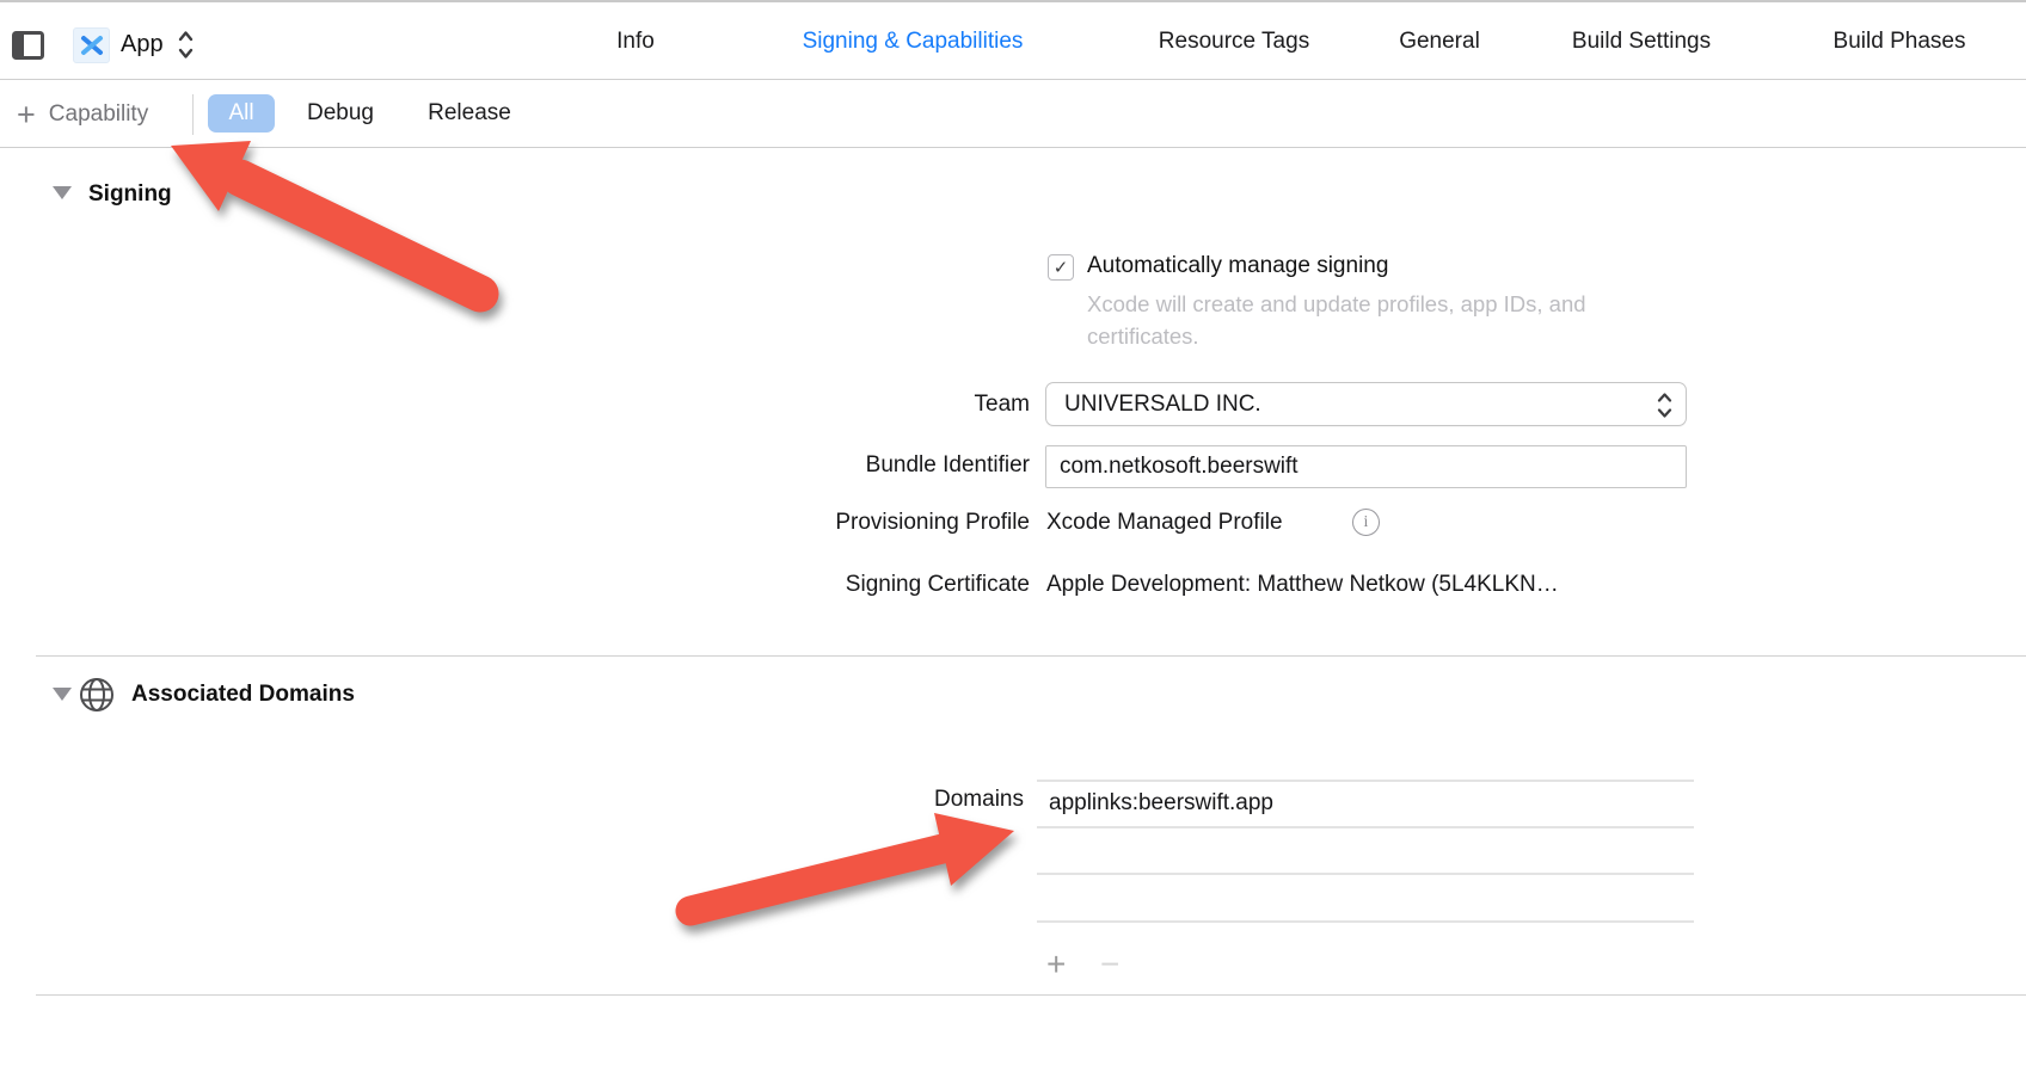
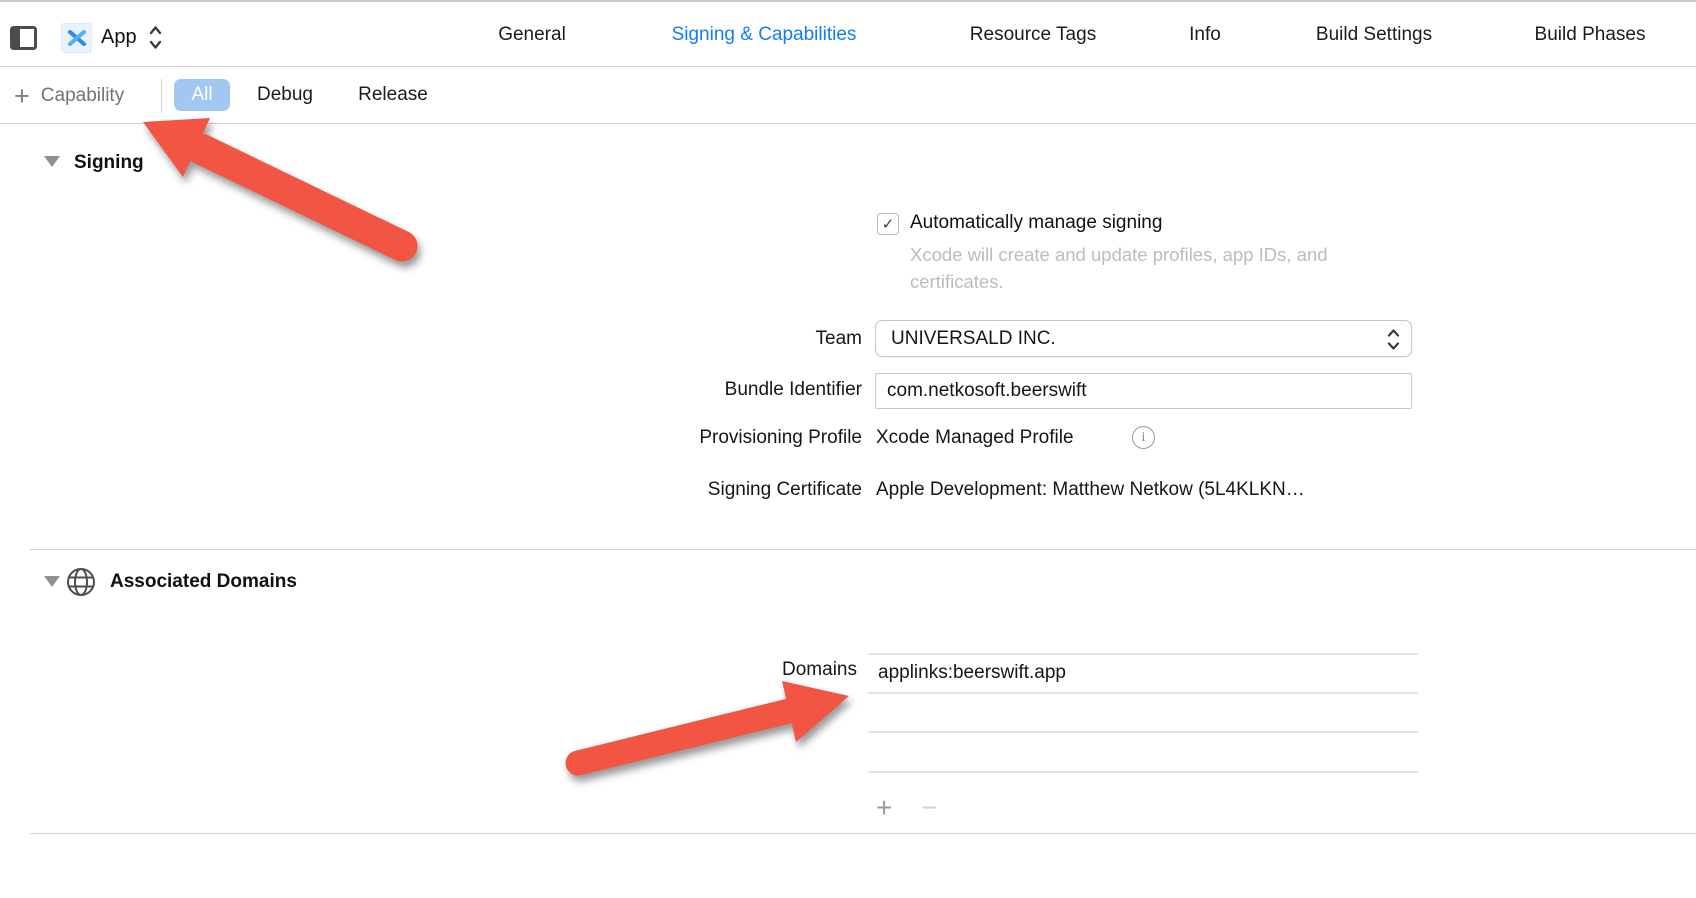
  App
- Info
+ General
  Signing & Capabilities
  Resource Tags
- General
+ Info
  Build Settings
  Build Phases
  +
  Capability
  All
  Debug
  Release
  Signing
  ✓
  Automatically manage signing
  Xcode will create and update profiles, app IDs, and certificates.
  Team
  UNIVERSALD INC.
  Bundle Identifier
  com.netkosoft.beerswift
  Provisioning Profile
  Xcode Managed Profile
  i
  Signing Certificate
  Apple Development: Matthew Netkow (5L4KLKN…
  Associated Domains
  Domains
  applinks:beerswift.app
  +
  −
